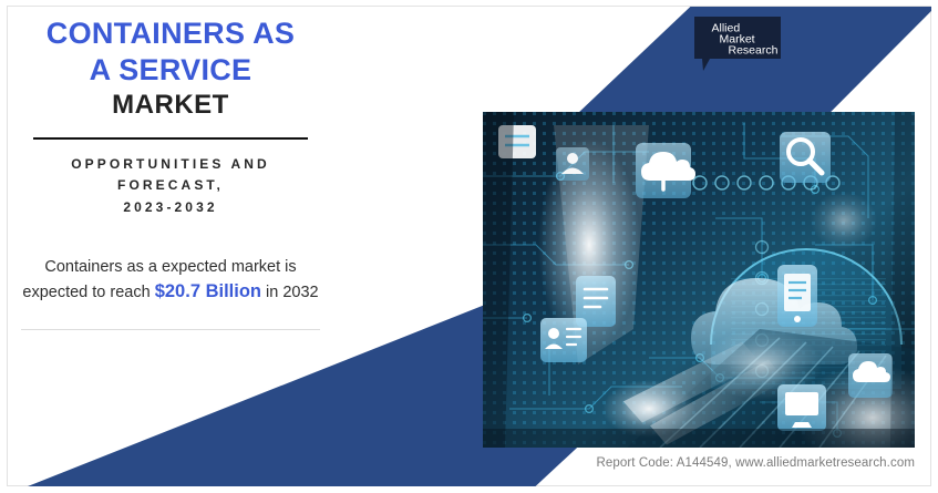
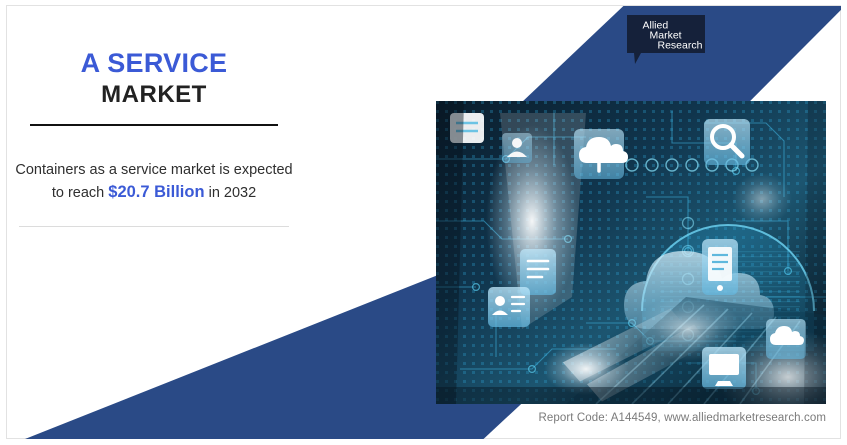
- CONTAINERS AS
  A SERVICE
  MARKET
- OPPORTUNITIES AND
- FORECAST,
- 2023-2032
- Containers as a expected market is expected to reach $20.7 Billion in 2032
+ Containers as a service market is expected to reach $20.7 Billion in 2032
  Allied
  Market
  Research
  Report Code: A144549, www.alliedmarketresearch.com
